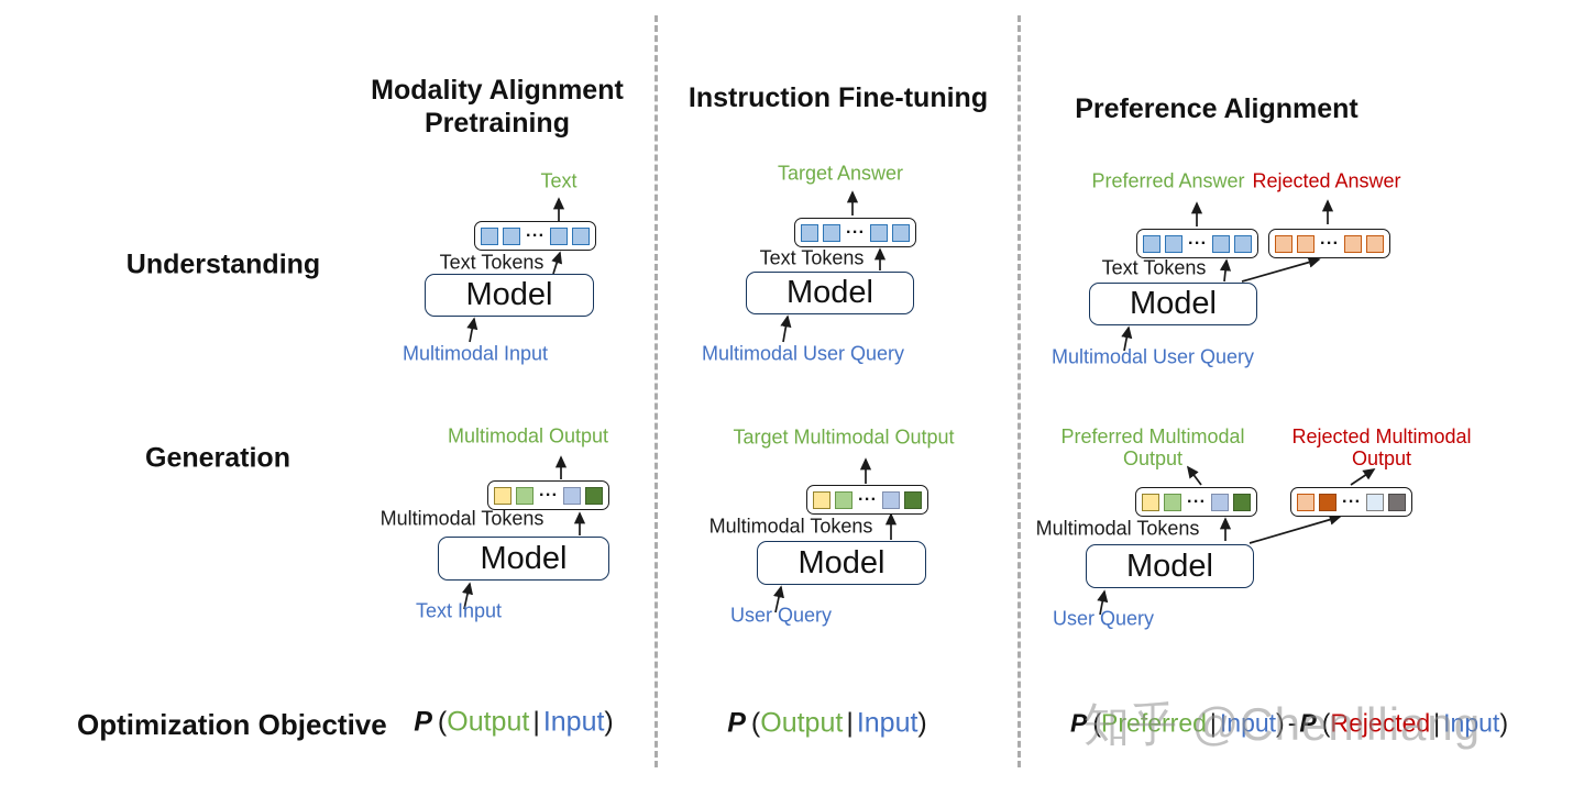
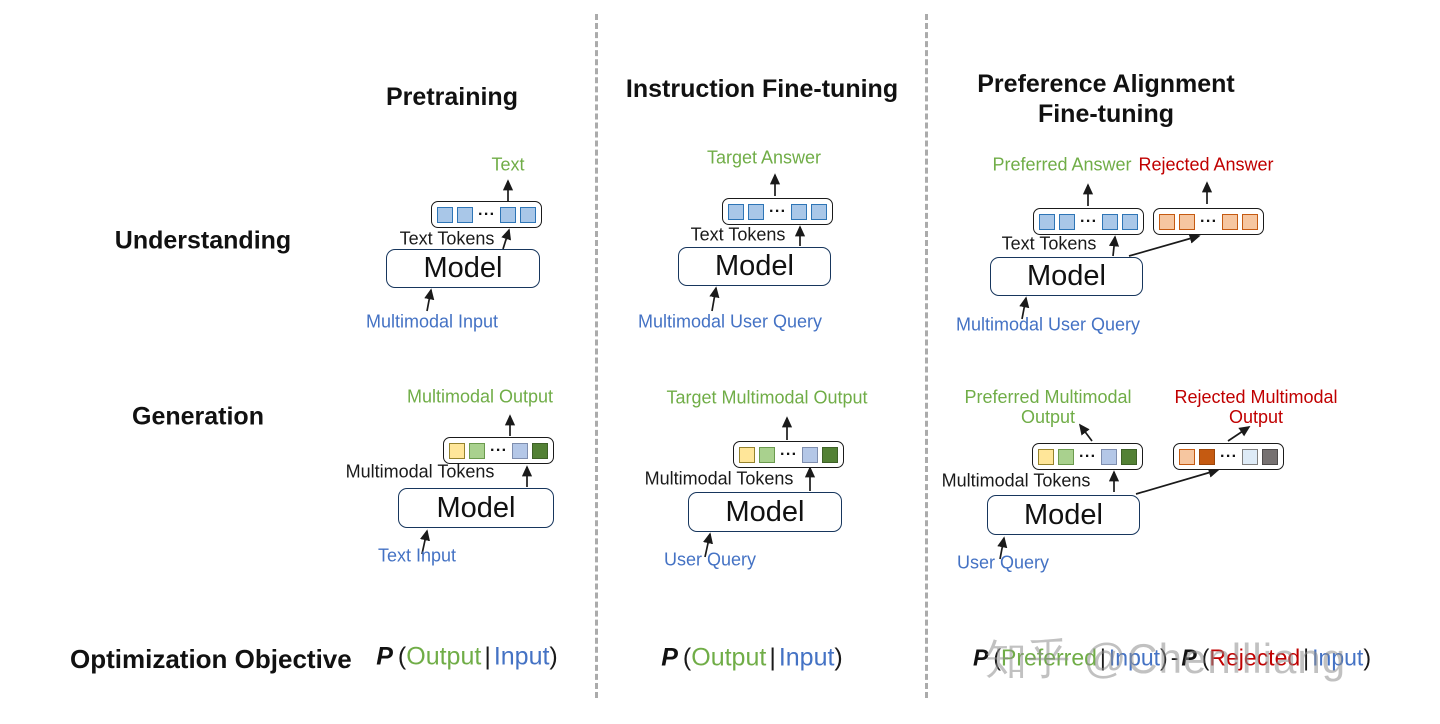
- Modality Alignment
  Pretraining
  Instruction Fine-tuning
  Preference Alignment
+ Fine-tuning
  Understanding
  Generation
  Optimization Objective
  Text
  ···
  Text Tokens
  Model
  Multimodal Input
  Multimodal Output
  ···
  Multimodal Tokens
  Model
  Text Input
  Target Answer
  ···
  Text Tokens
  Model
  Multimodal User Query
  Target Multimodal Output
  ···
  Multimodal Tokens
  Model
  User Query
  Preferred Answer
  Rejected Answer
  ···
  ···
  Text Tokens
  Model
  Multimodal User Query
  Preferred Multimodal
  Output
  Rejected Multimodal
  Output
  ···
  ···
  Multimodal Tokens
  Model
  User Query
  P (Output|Input)
  P (Output|Input)
  P (Preferred|Input)-P (Rejected|Input)
  知乎 @Chenllliang
